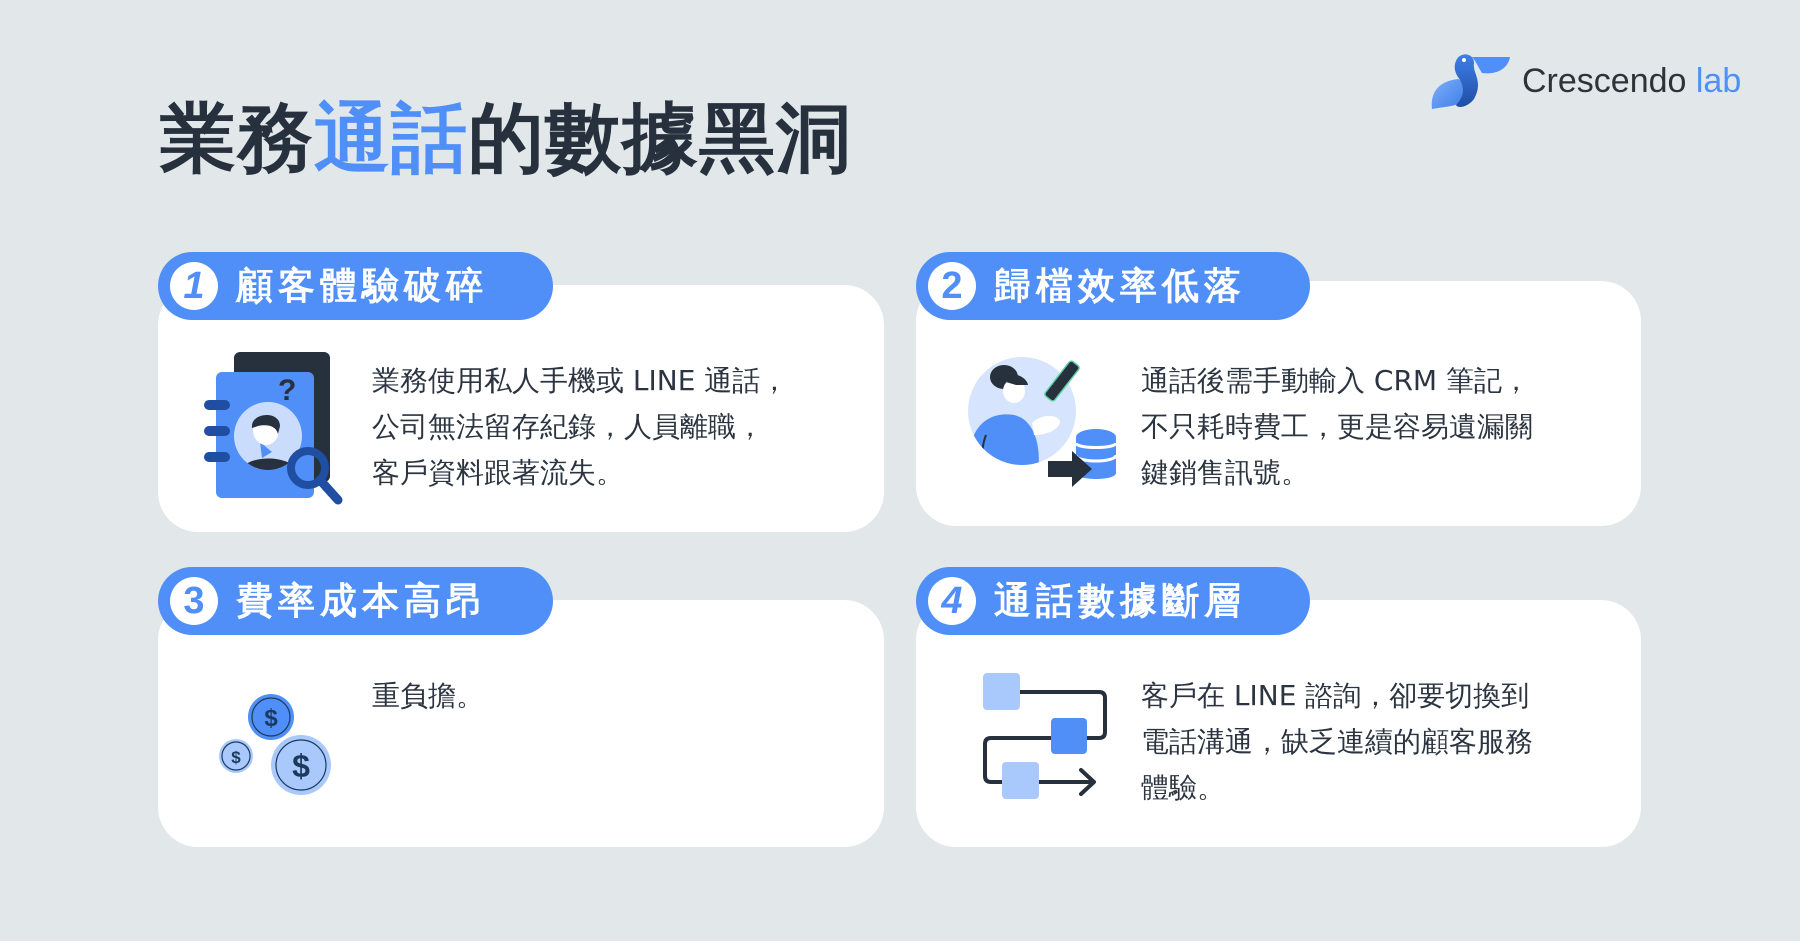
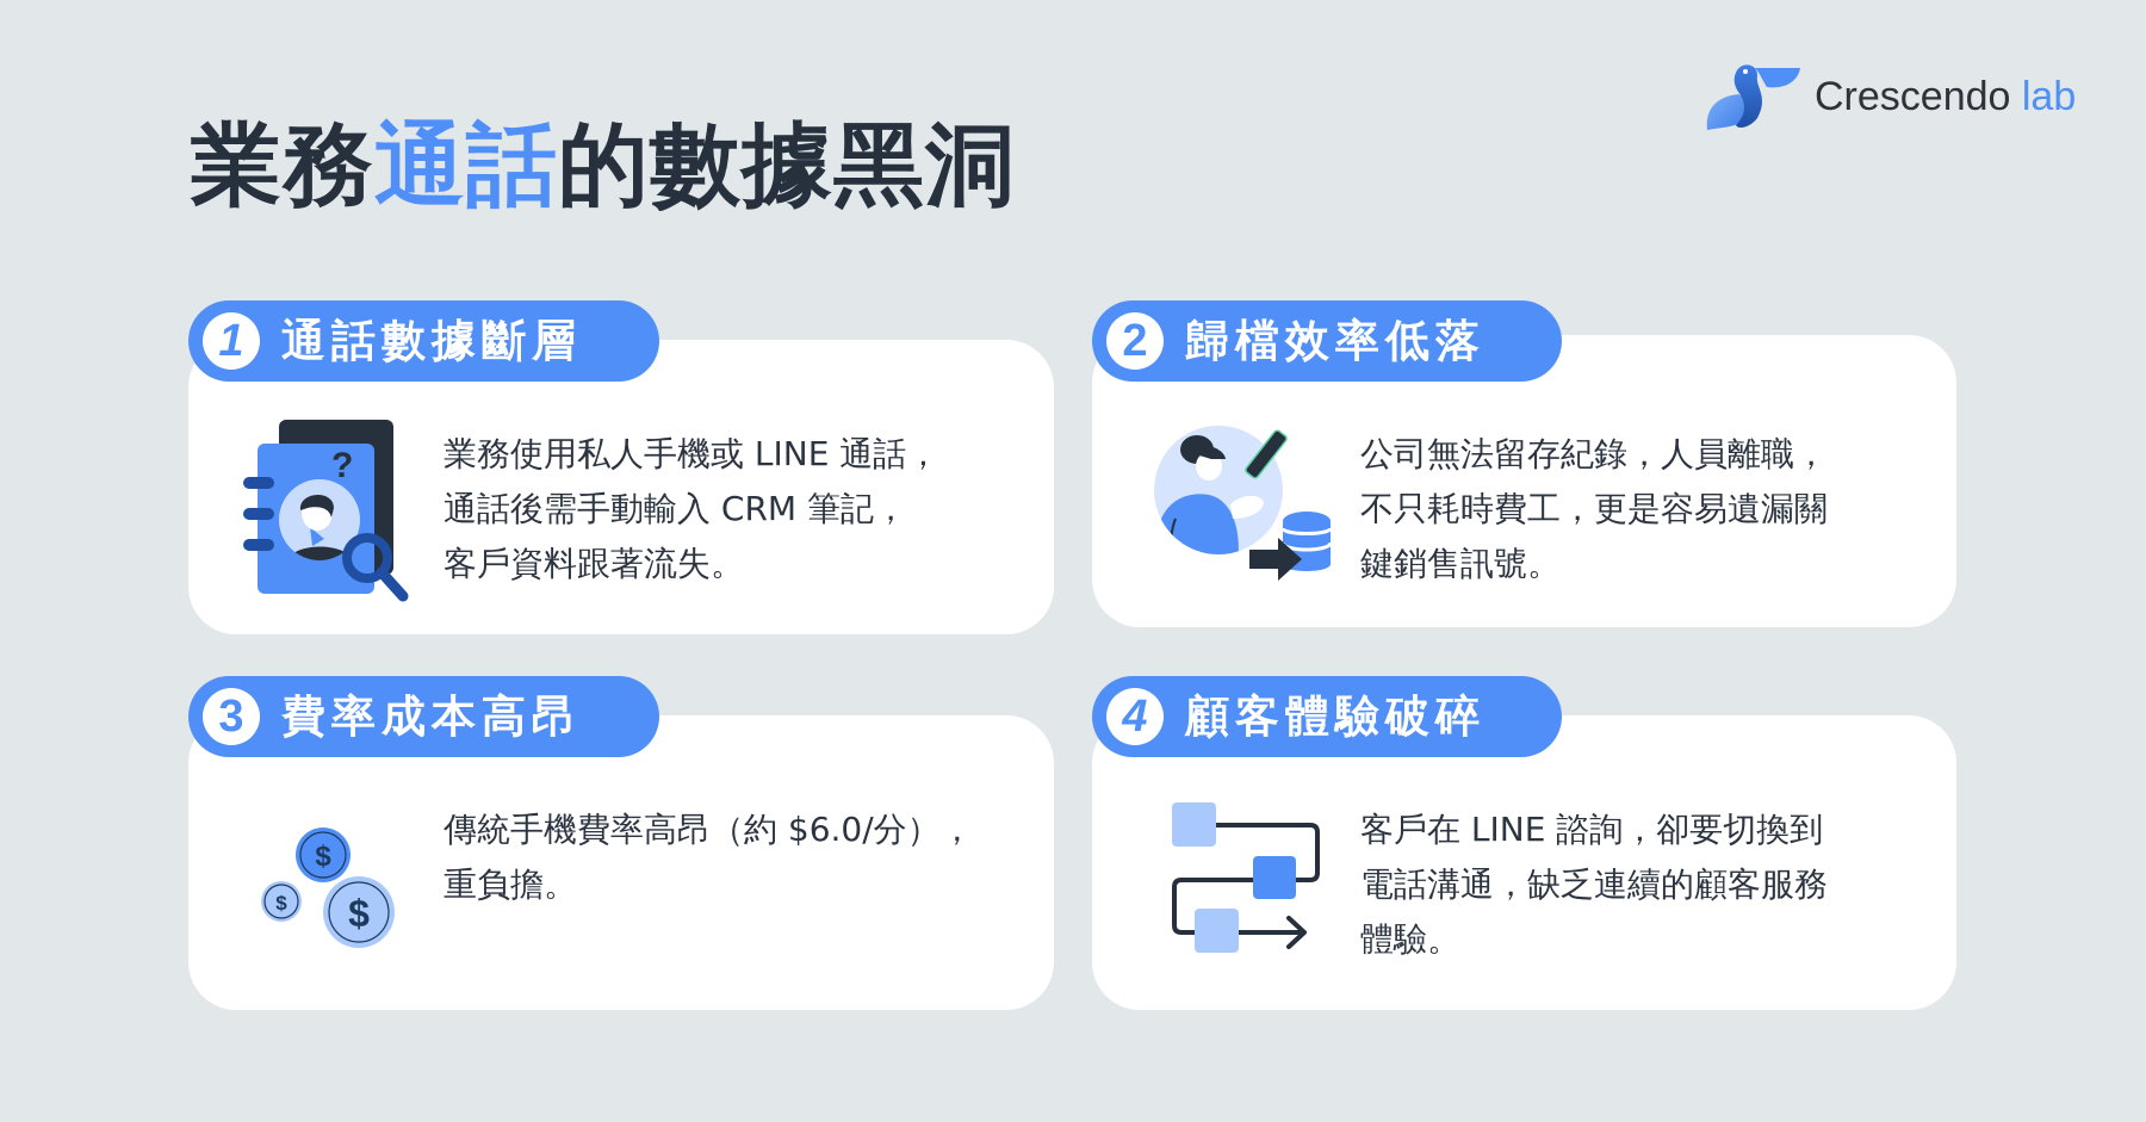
  業務通話的數據黑洞
  Crescendo lab
  1
- 顧客體驗破碎
+ 通話數據斷層
  ?
  業務使用私人手機或 LINE 通話，
- 公司無法留存紀錄，人員離職，
+ 通話後需手動輸入 CRM 筆記，
  客戶資料跟著流失。
  2
  歸檔效率低落
- 通話後需手動輸入 CRM 筆記，
+ 公司無法留存紀錄，人員離職，
  不只耗時費工，更是容易遺漏關
  鍵銷售訊號。
  3
  費率成本高昂
  $
  $
  $
+ 傳統手機費率高昂（約 $6.0/分），
  重負擔。
  4
- 通話數據斷層
+ 顧客體驗破碎
  客戶在 LINE 諮詢，卻要切換到
  電話溝通，缺乏連續的顧客服務
  體驗。
